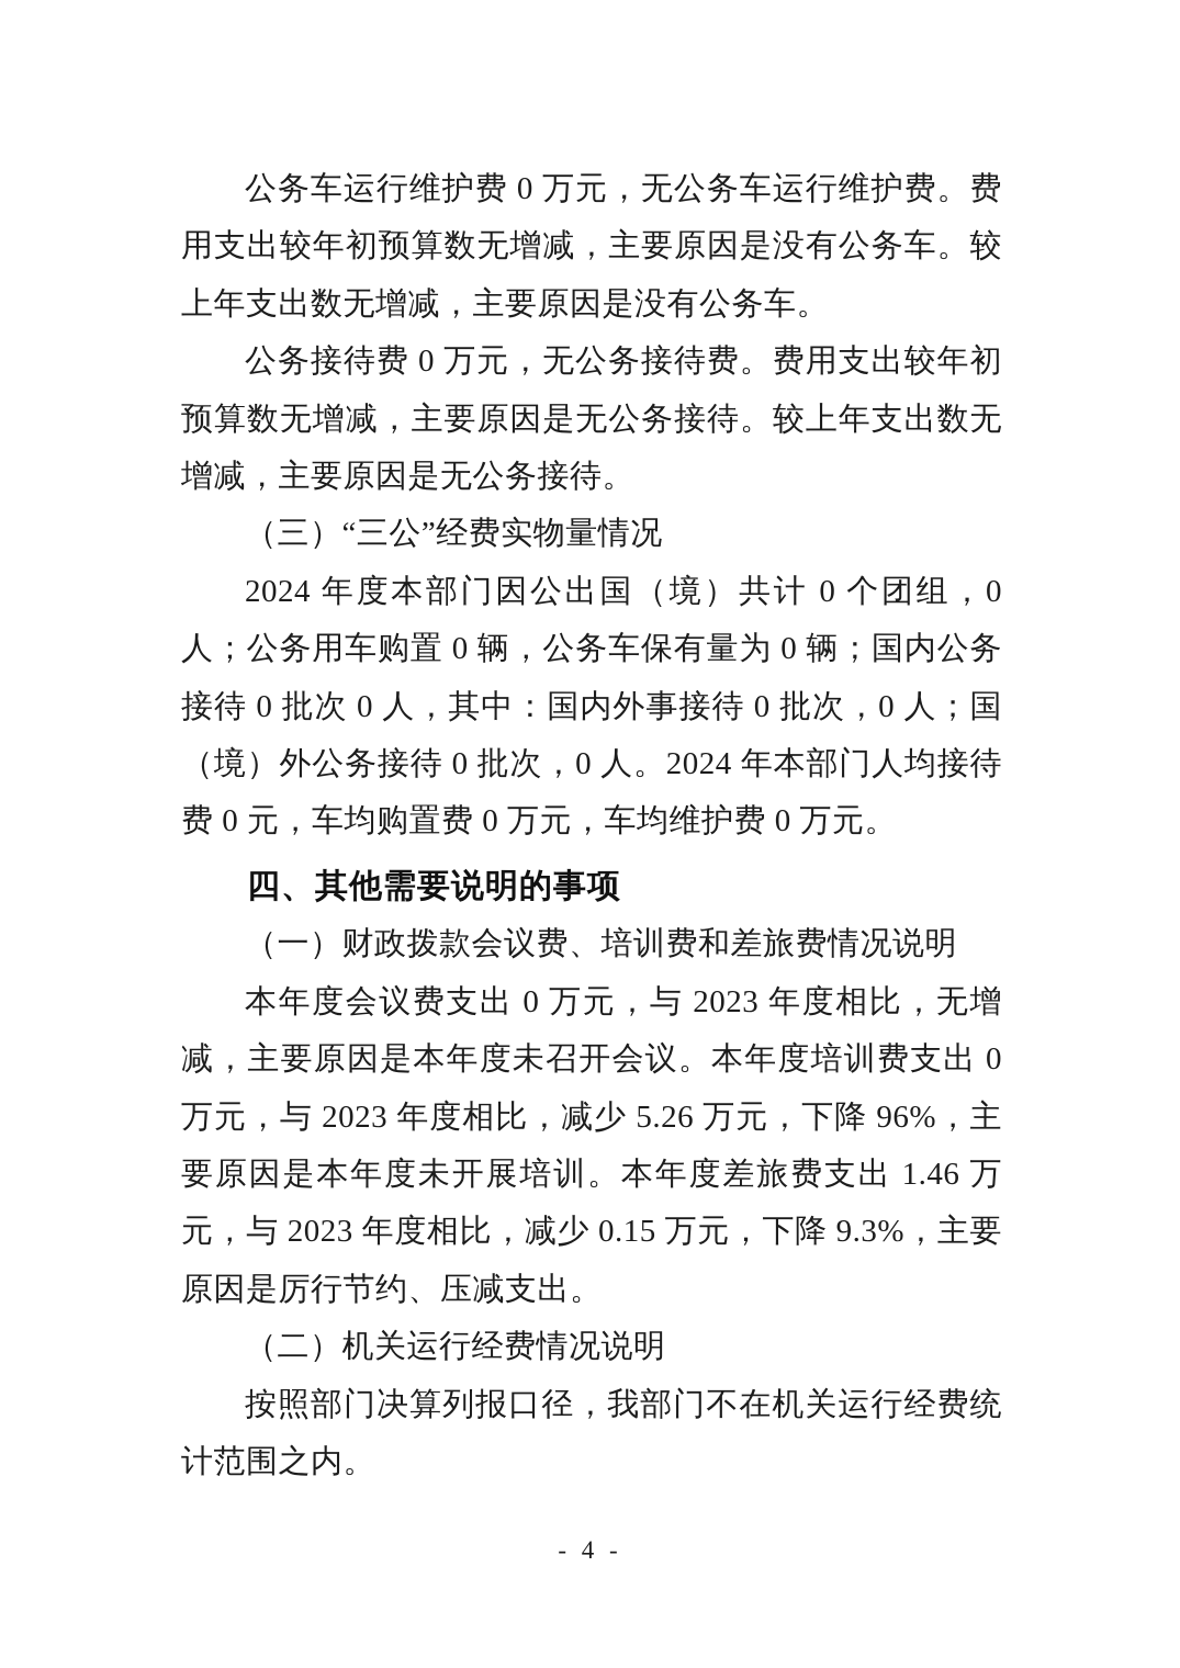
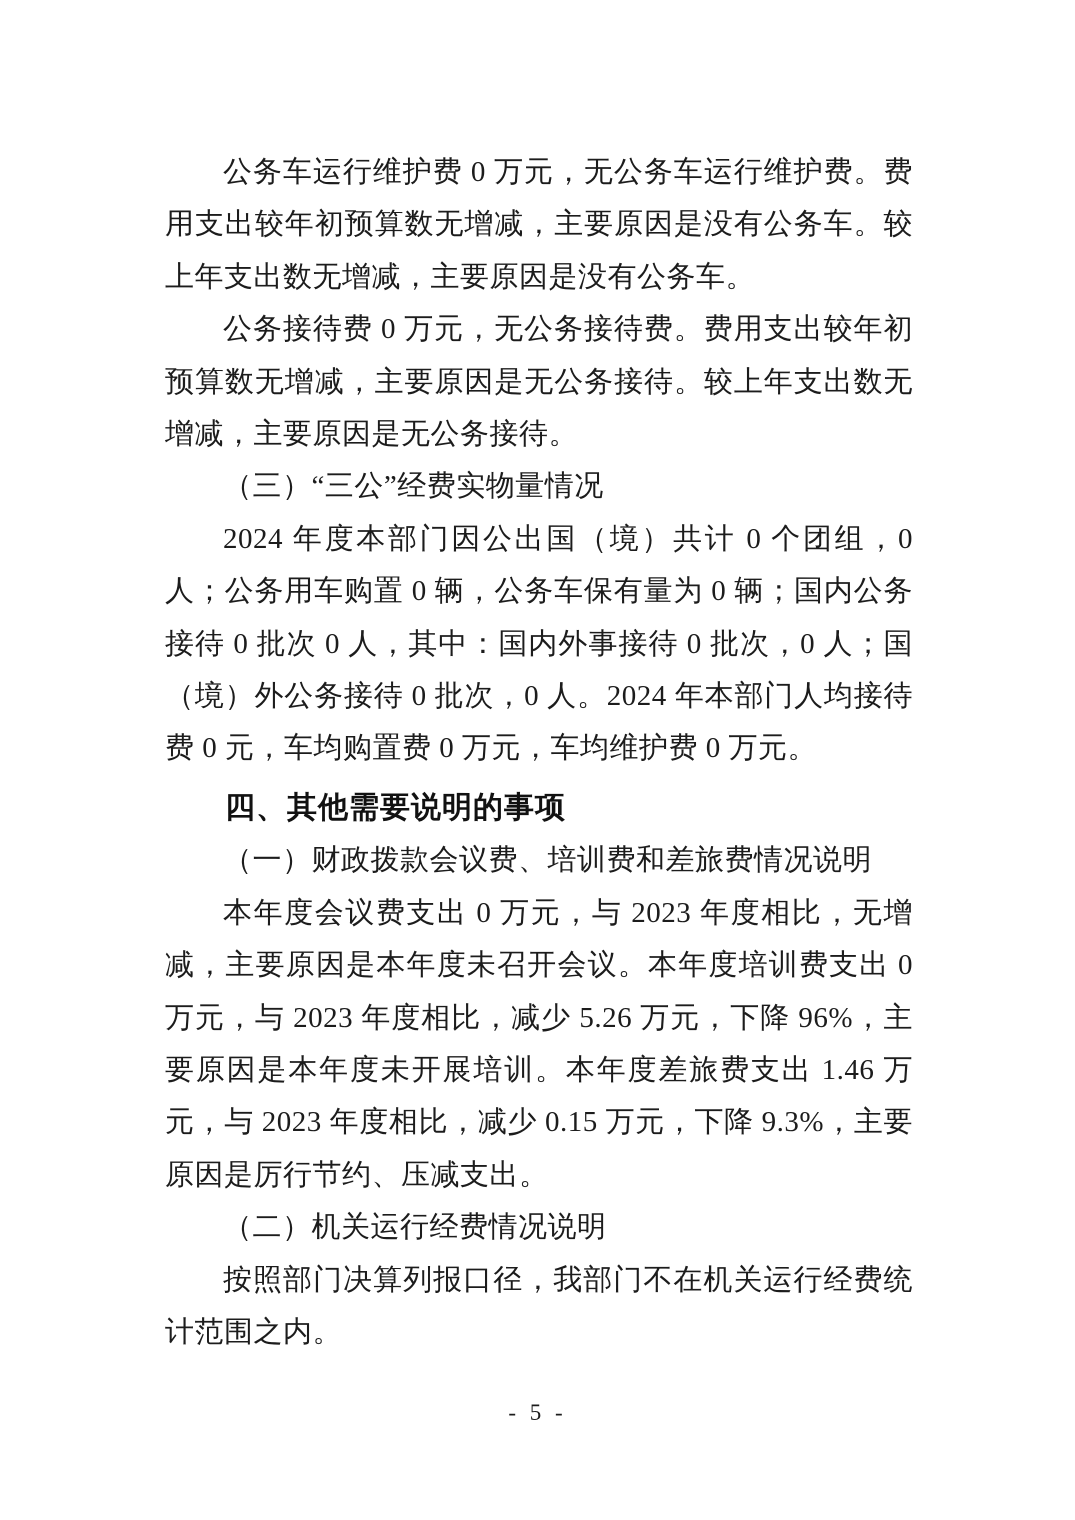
  公务车运行维护费 0 万元，无公务车运行维护费。费用支出较年初预算数无增减，主要原因是没有公务车。较上年支出数无增减，主要原因是没有公务车。
  公务接待费 0 万元，无公务接待费。费用支出较年初预算数无增减，主要原因是无公务接待。较上年支出数无增减，主要原因是无公务接待。
  （三）“三公”经费实物量情况
  2024 年度本部门因公出国（境）共计 0 个团组，0 人；公务用车购置 0 辆，公务车保有量为 0 辆；国内公务接待 0 批次 0 人，其中：国内外事接待 0 批次，0 人；国（境）外公务接待 0 批次，0 人。2024 年本部门人均接待费 0 元，车均购置费 0 万元，车均维护费 0 万元。
  四、其他需要说明的事项
  （一）财政拨款会议费、培训费和差旅费情况说明
  本年度会议费支出 0 万元，与 2023 年度相比，无增减，主要原因是本年度未召开会议。本年度培训费支出 0 万元，与 2023 年度相比，减少 5.26 万元，下降 96%，主要原因是本年度未开展培训。本年度差旅费支出 1.46 万元，与 2023 年度相比，减少 0.15 万元，下降 9.3%，主要原因是厉行节约、压减支出。
  （二）机关运行经费情况说明
  按照部门决算列报口径，我部门不在机关运行经费统计范围之内。
- - 4 -
+ - 5 -
